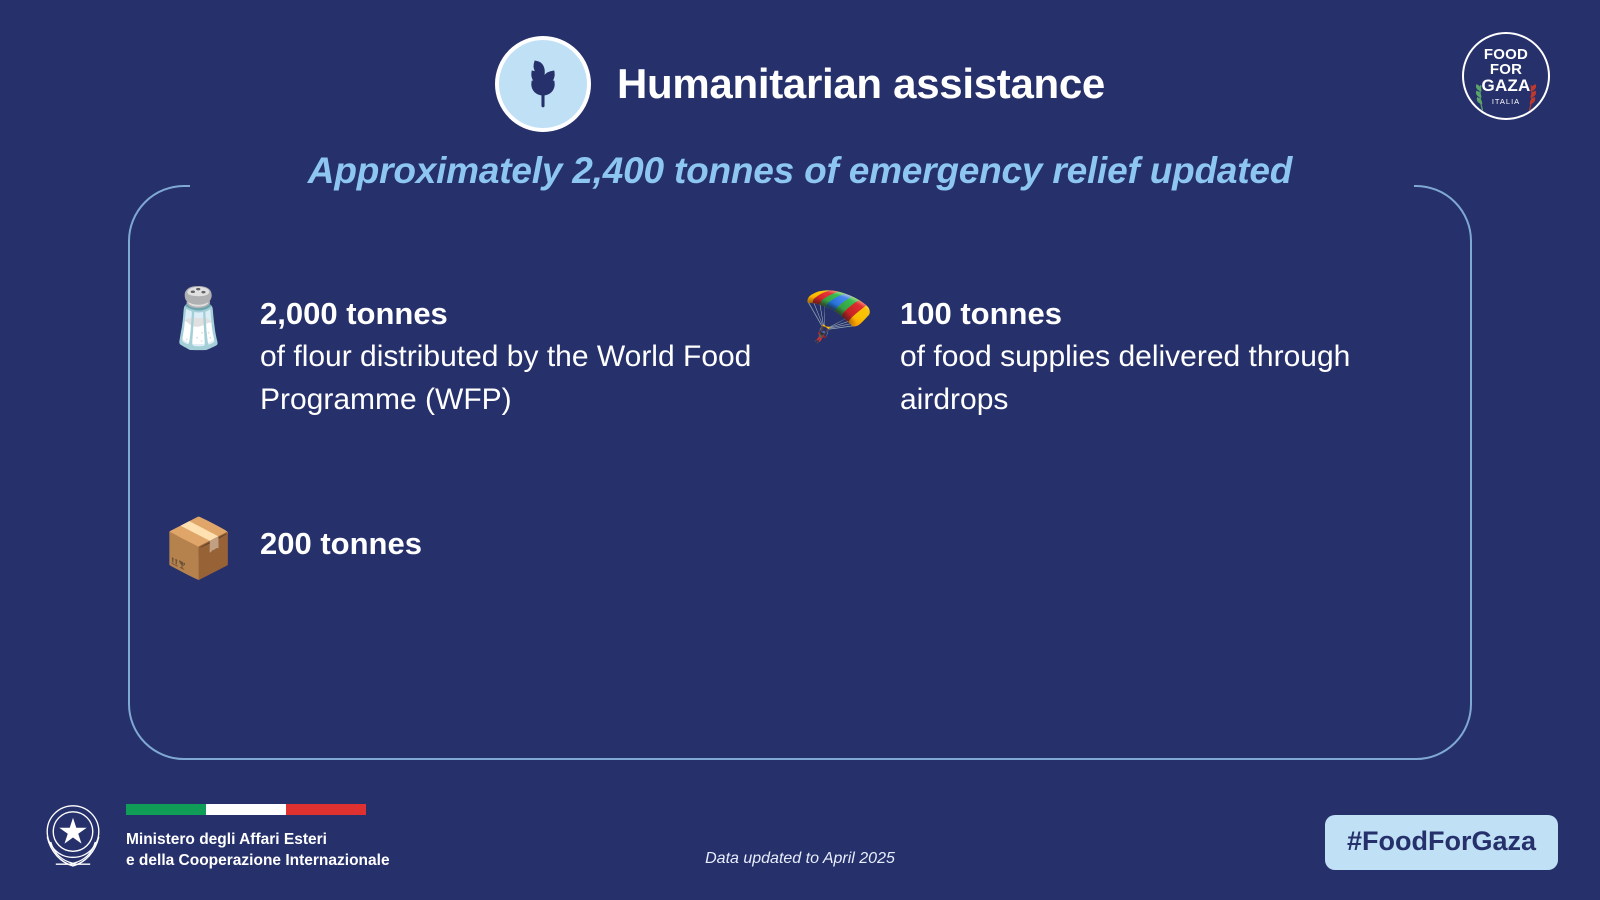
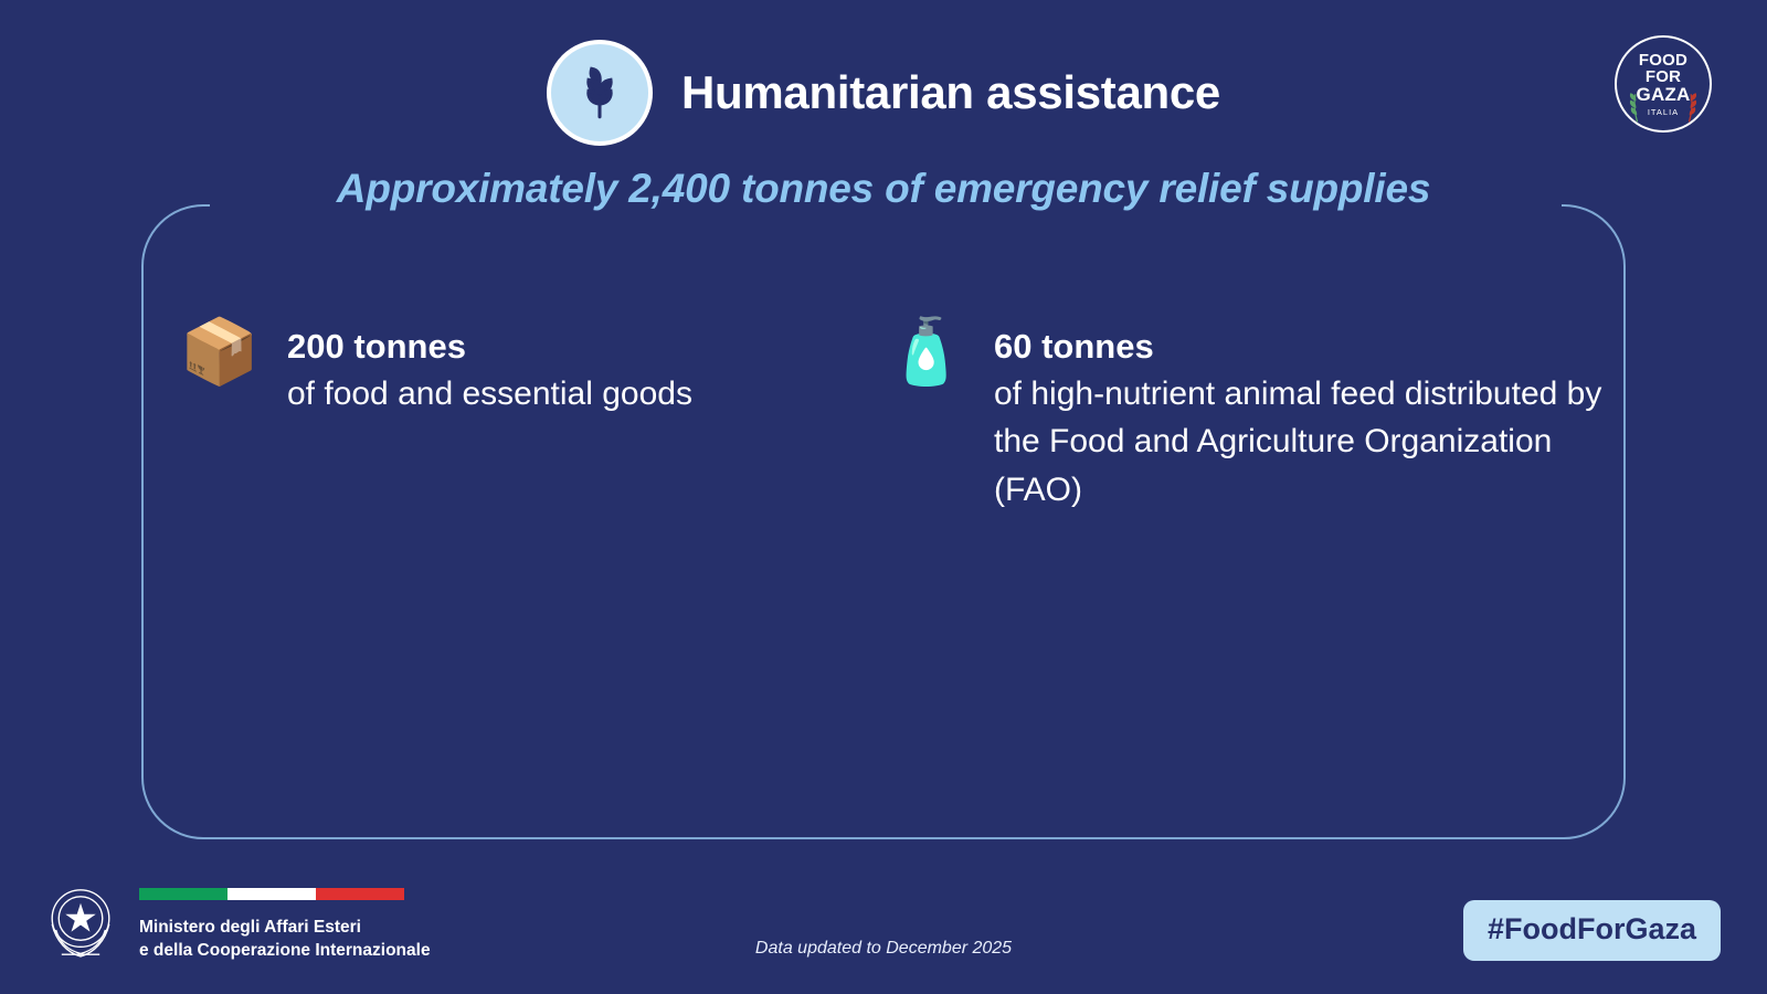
  Humanitarian assistance
  FOOD
  FOR
  GAZA
  ITALIA
- Approximately 2,400 tonnes of emergency relief updated
+ Approximately 2,400 tonnes of emergency relief supplies
- 🧂
- 2,000 tonnes
- of flour distributed by the World Food Programme (WFP)
- 🪂
- 100 tonnes
- of food supplies delivered through airdrops
  📦
  200 tonnes
+ of food and essential goods
+ 🧴
+ 60 tonnes
+ of high-nutrient animal feed distributed by the Food and Agriculture Organization (FAO)
  Ministero degli Affari Esteri
  e della Cooperazione Internazionale
- Data updated to April 2025
+ Data updated to December 2025
  #FoodForGaza
